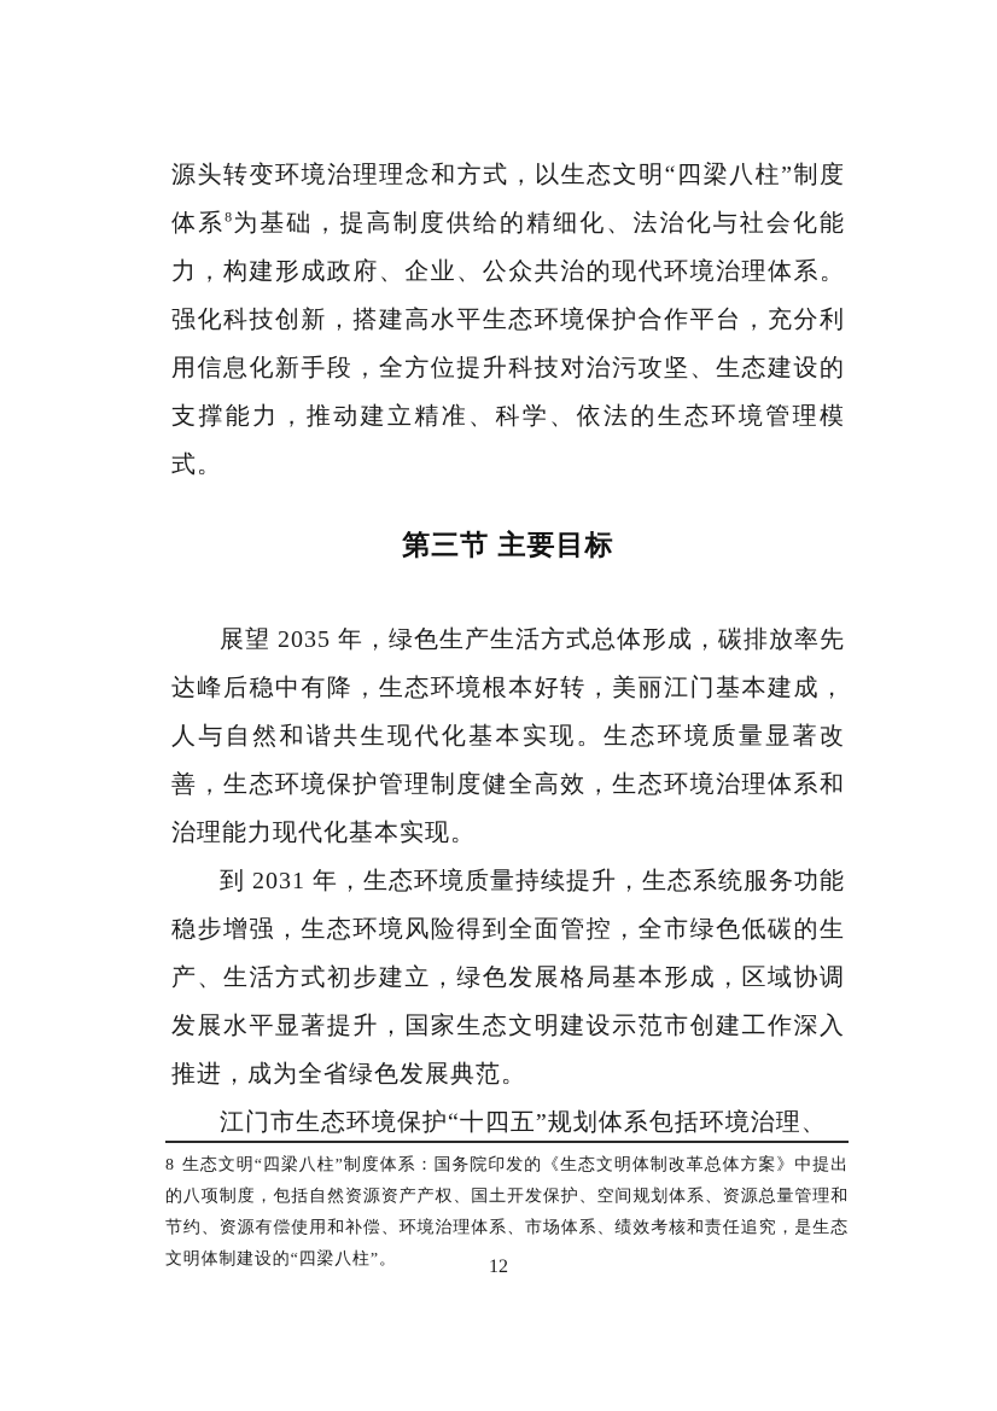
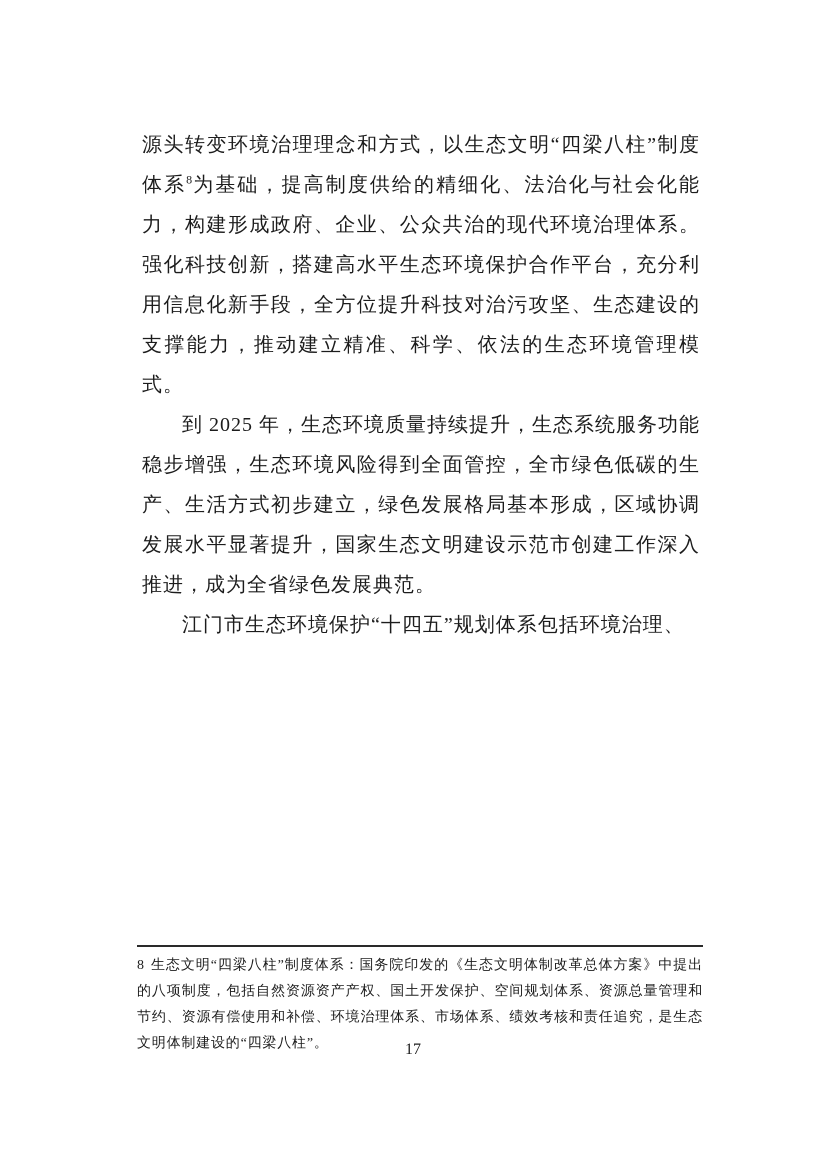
  源头转变环境治理理念和方式，以生态文明“四梁八柱”制度体系8为基础，提高制度供给的精细化、法治化与社会化能力，构建形成政府、企业、公众共治的现代环境治理体系。强化科技创新，搭建高水平生态环境保护合作平台，充分利用信息化新手段，全方位提升科技对治污攻坚、生态建设的支撑能力，推动建立精准、科学、依法的生态环境管理模式。
- 第三节 主要目标
- 展望 2035 年，绿色生产生活方式总体形成，碳排放率先达峰后稳中有降，生态环境根本好转，美丽江门基本建成，人与自然和谐共生现代化基本实现。生态环境质量显著改善，生态环境保护管理制度健全高效，生态环境治理体系和治理能力现代化基本实现。
- 到 2031 年，生态环境质量持续提升，生态系统服务功能稳步增强，生态环境风险得到全面管控，全市绿色低碳的生产、生活方式初步建立，绿色发展格局基本形成，区域协调发展水平显著提升，国家生态文明建设示范市创建工作深入推进，成为全省绿色发展典范。
+ 到 2025 年，生态环境质量持续提升，生态系统服务功能稳步增强，生态环境风险得到全面管控，全市绿色低碳的生产、生活方式初步建立，绿色发展格局基本形成，区域协调发展水平显著提升，国家生态文明建设示范市创建工作深入推进，成为全省绿色发展典范。
  江门市生态环境保护“十四五”规划体系包括环境治理、
  8 生态文明“四梁八柱”制度体系：国务院印发的《生态文明体制改革总体方案》中提出的八项制度，包括自然资源资产产权、国土开发保护、空间规划体系、资源总量管理和节约、资源有偿使用和补偿、环境治理体系、市场体系、绩效考核和责任追究，是生态文明体制建设的“四梁八柱”。
- 12
+ 17
